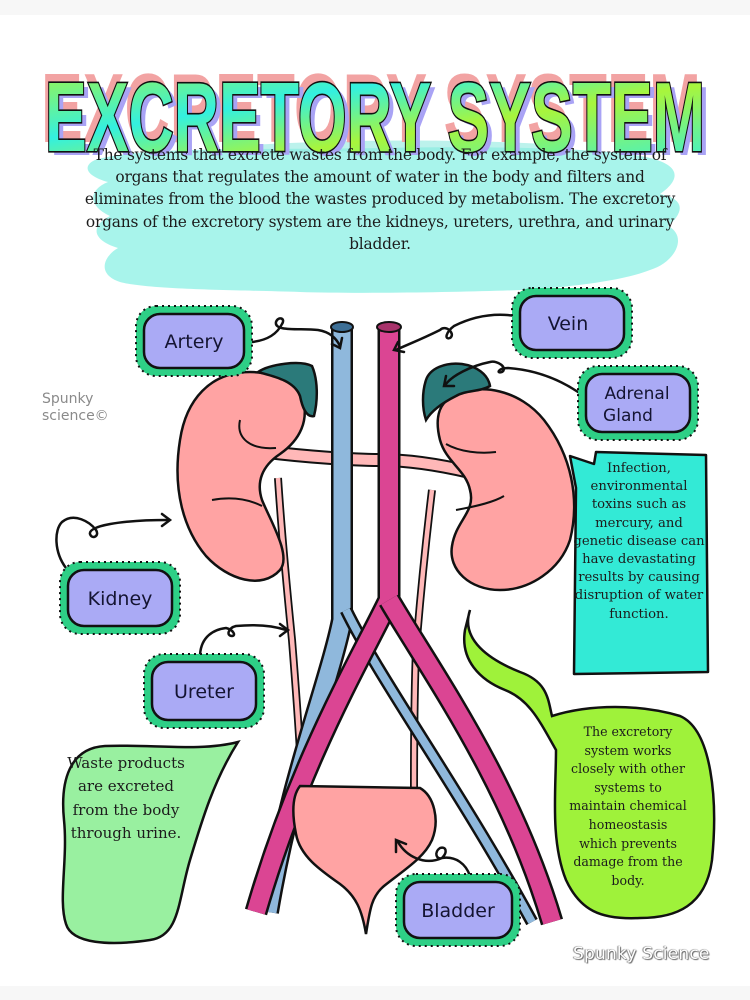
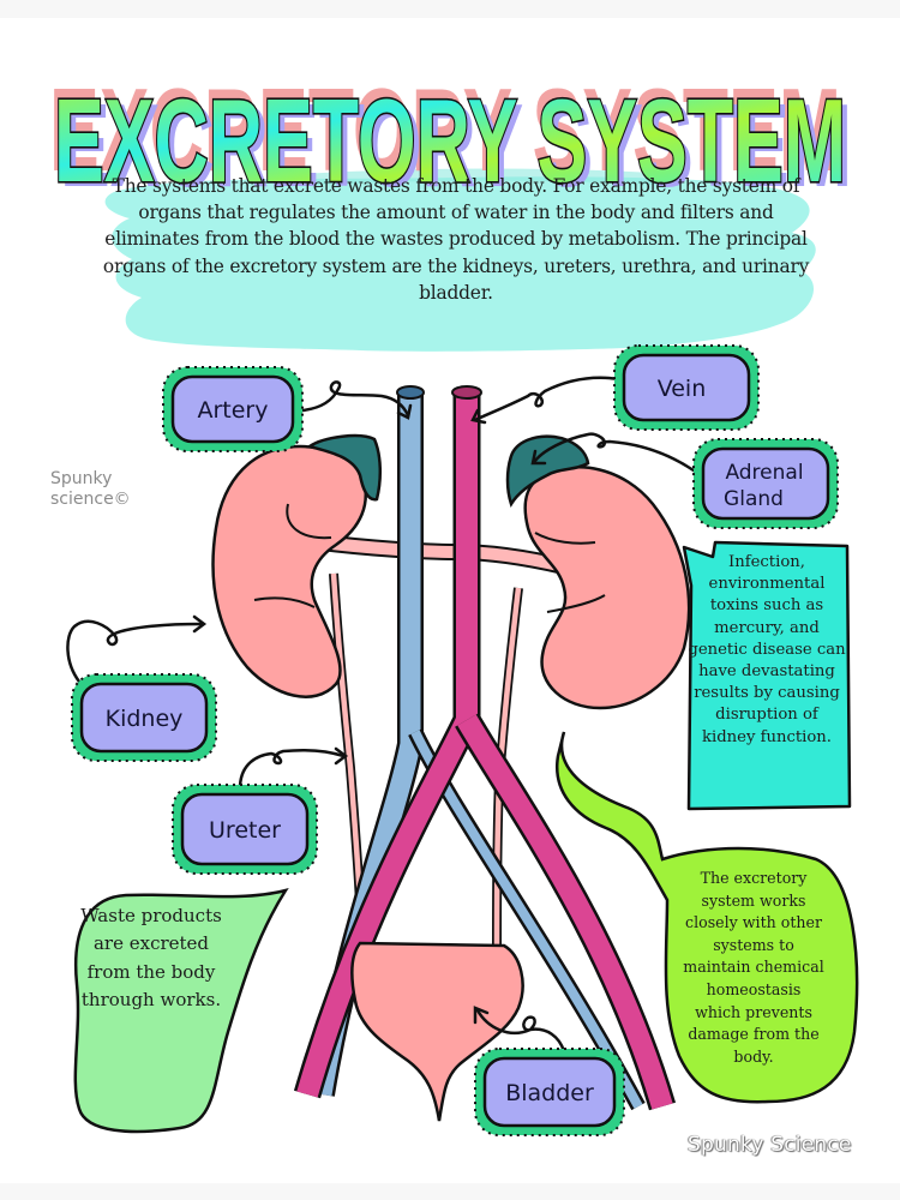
  EXCRETORY SYSTEM
  EXCRETORY SYSTEM
- The systems that excrete wastes from the body. For example, the system of organs that regulates the amount of water in the body and filters and eliminates from the blood the wastes produced by metabolism. The excretory organs of the excretory system are the kidneys, ureters, urethra, and urinary bladder.
+ The systems that excrete wastes from the body. For example, the system of organs that regulates the amount of water in the body and filters and eliminates from the blood the wastes produced by metabolism. The principal organs of the excretory system are the kidneys, ureters, urethra, and urinary bladder.
  Artery
  Vein
  Adrenal
  Gland
  Kidney
  Ureter
  Bladder
- Infection, environmental toxins such as mercury, and genetic disease can have devastating results by causing disruption of water function.
+ Infection, environmental toxins such as mercury, and genetic disease can have devastating results by causing disruption of kidney function.
  The excretory system works closely with other systems to maintain chemical homeostasis which prevents damage from the body.
- Waste products are excreted from the body through urine.
+ Waste products are excreted from the body through works.
  Spunky
  science©
  Spunky Science
